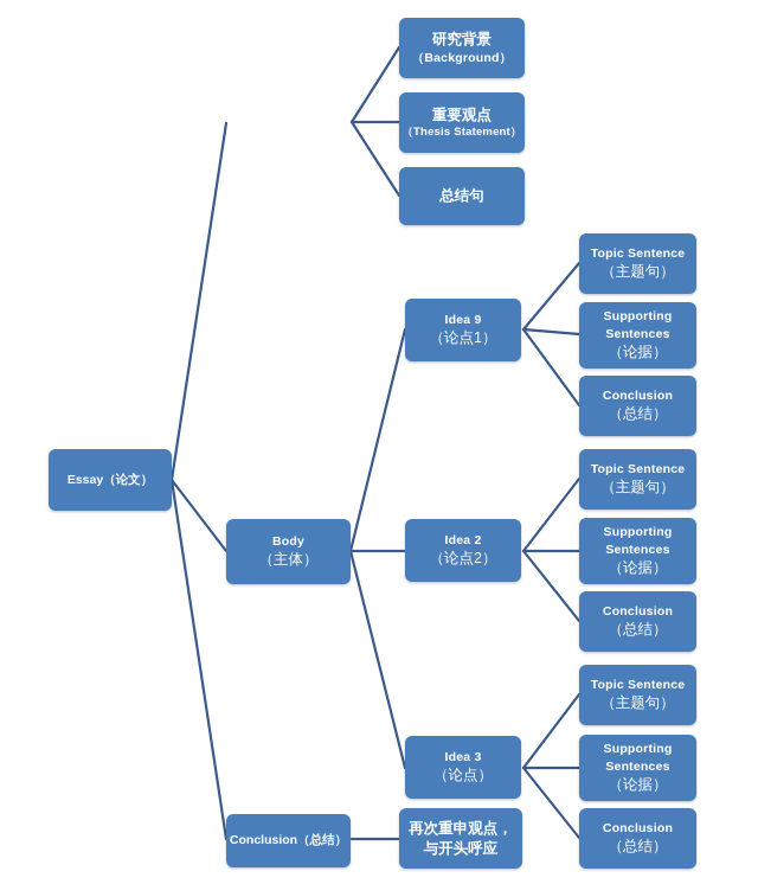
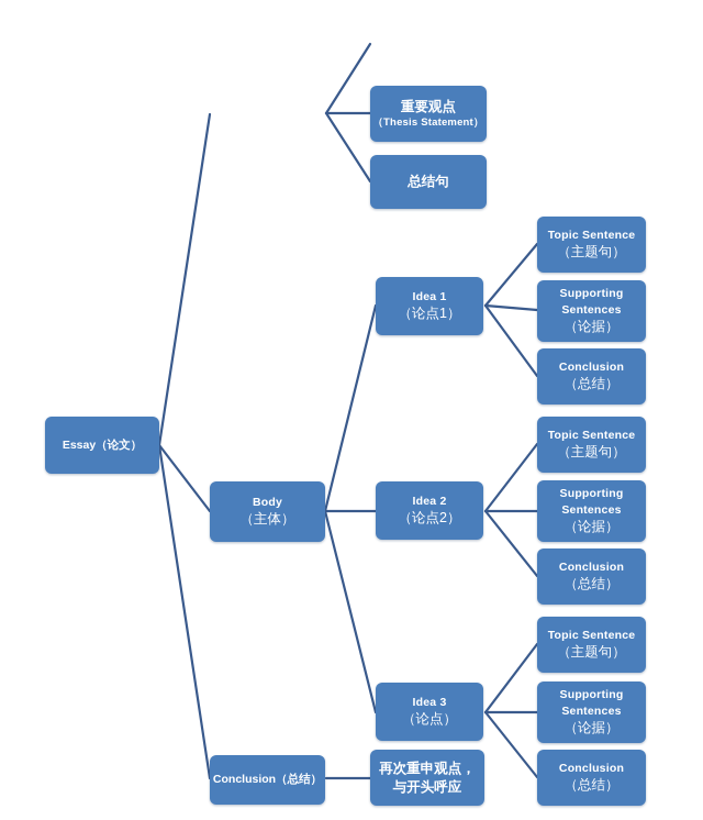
  Essay（论文）
- 研究背景
- （Background）
  重要观点
  （Thesis Statement）
  总结句
  Body
  （主体）
- Idea 9
+ Idea 1
  （论点1）
  Topic Sentence
  （主题句）
  Supporting
  Sentences
  （论据）
  Conclusion
  （总结）
  Idea 2
  （论点2）
  Topic Sentence
  （主题句）
  Supporting
  Sentences
  （论据）
  Conclusion
  （总结）
  Idea 3
  （论点）
  Topic Sentence
  （主题句）
  Supporting
  Sentences
  （论据）
  Conclusion
  （总结）
  Conclusion（总结）
  再次重申观点，与开头呼应
